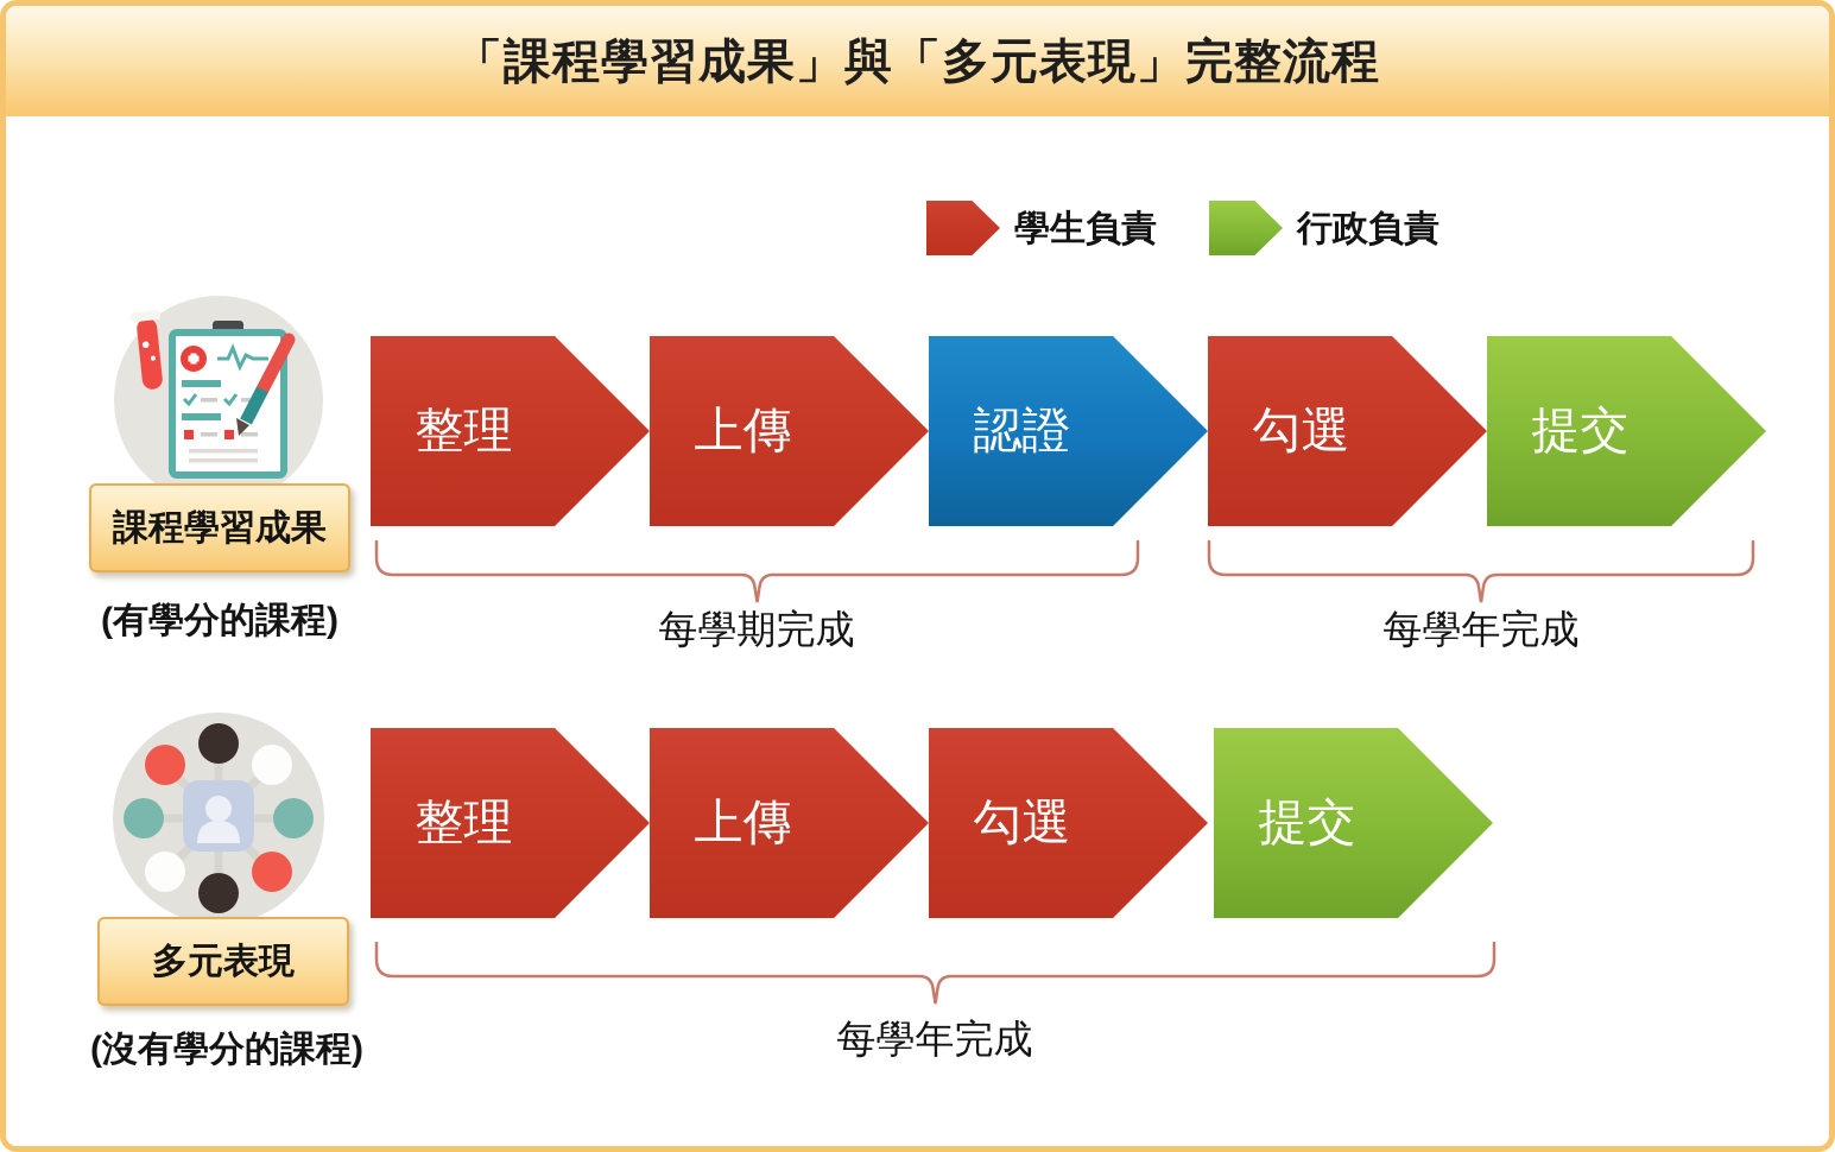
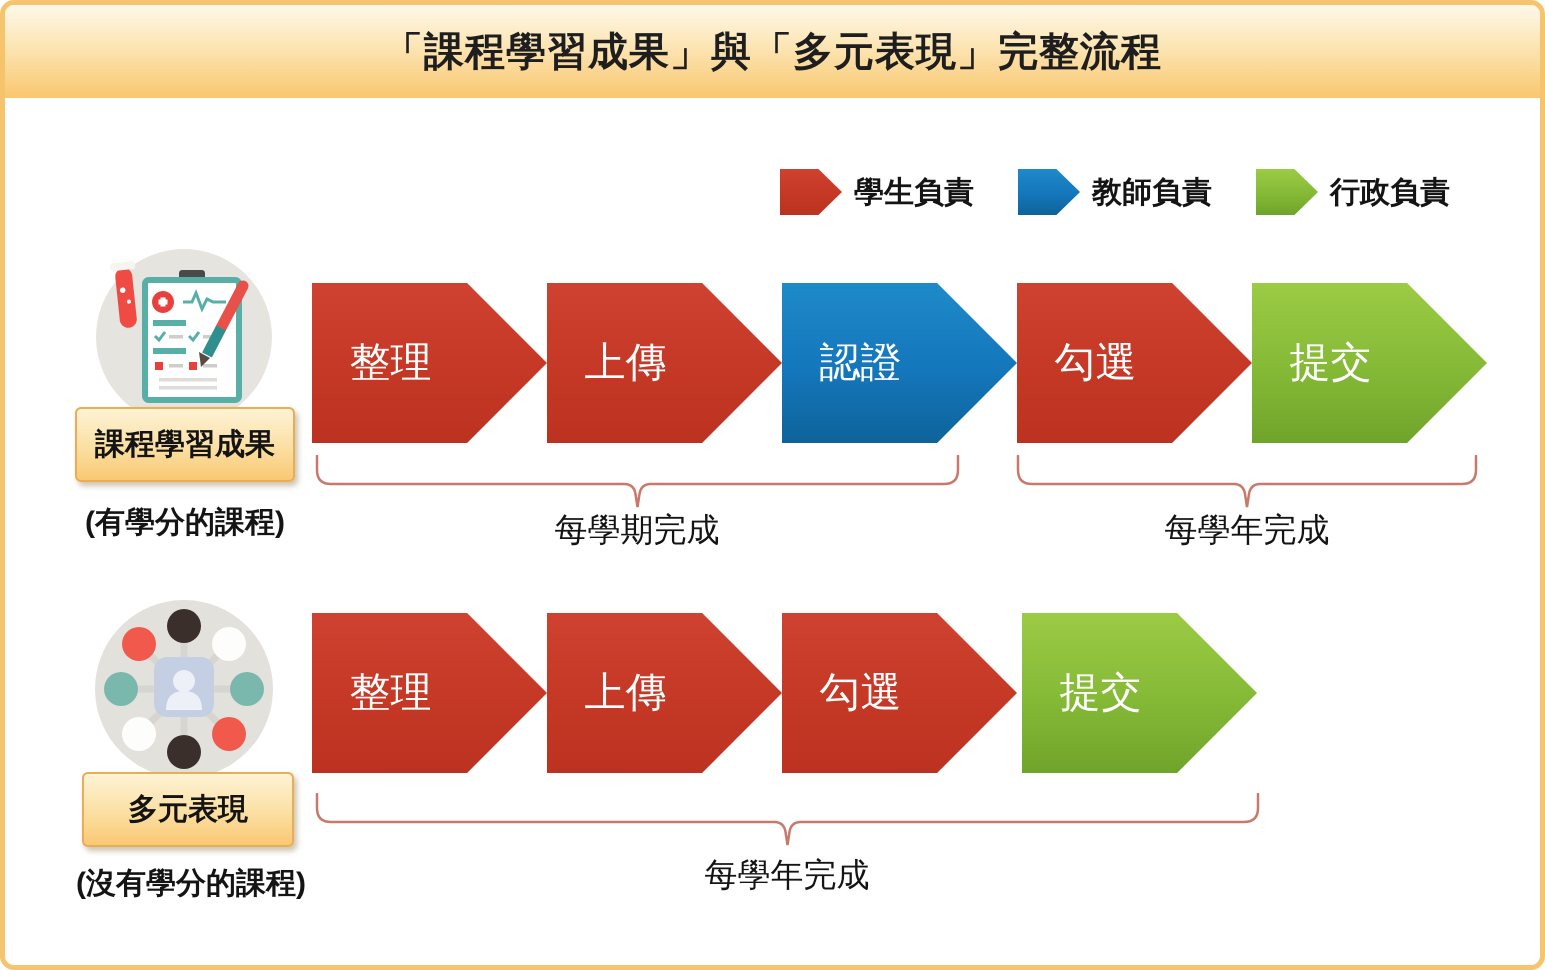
  「課程學習成果」與「多元表現」完整流程
  學生負責
+ 教師負責
  行政負責
  整理
  上傳
  認證
  勾選
  提交
  課程學習成果
  (有學分的課程)
  每學期完成
  每學年完成
  整理
  上傳
  勾選
  提交
  多元表現
  (沒有學分的課程)
  每學年完成
